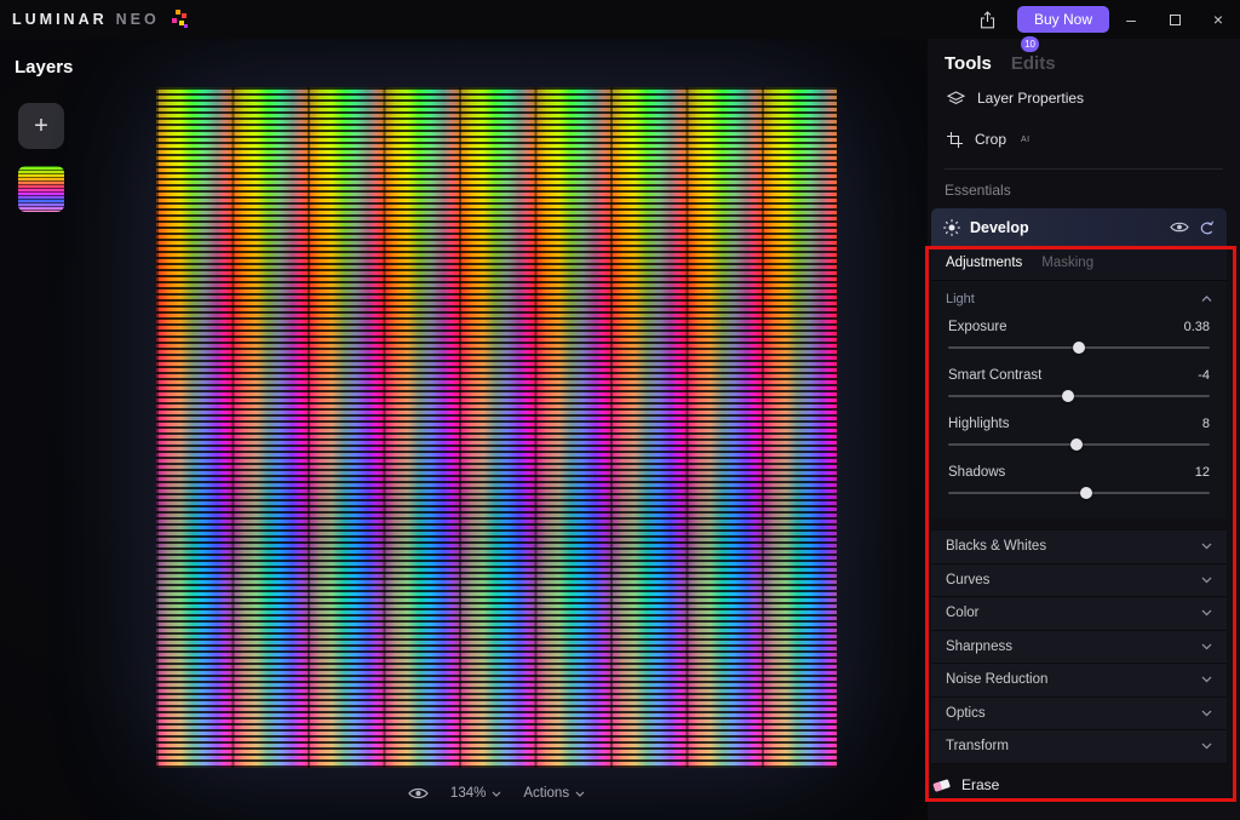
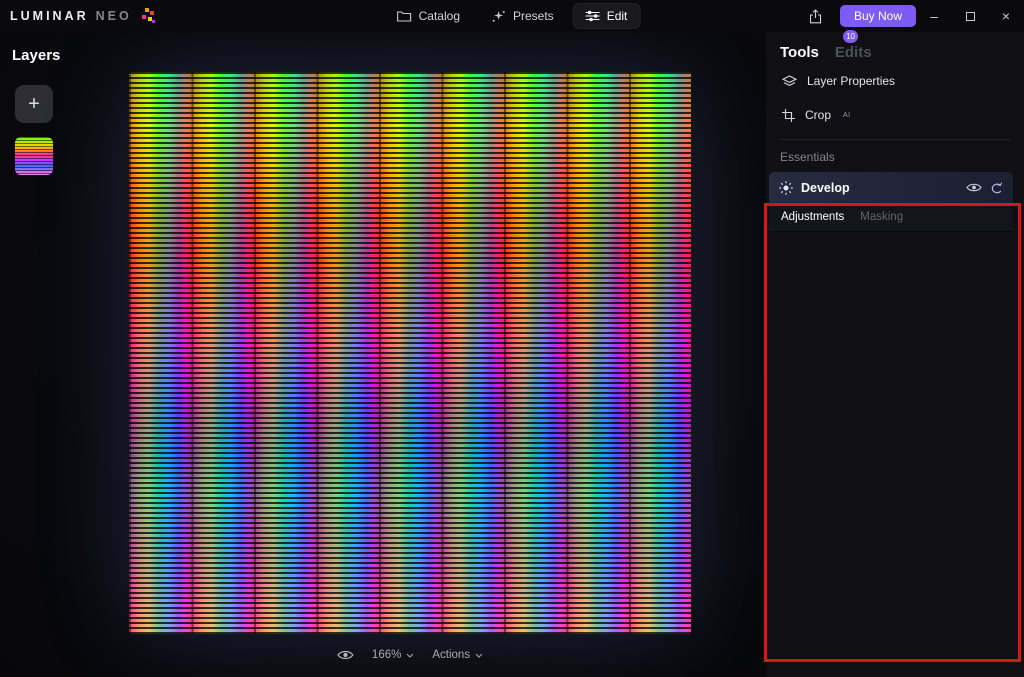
  LUMINAR
  NEO
+ Catalog
+ Presets
+ Edit
  Buy Now
  –
  ×
  10
  Layers
  +
- 134%
+ 166%
  Actions
  Tools
  Edits
  Layer Properties
  Crop
  Essentials
  Develop
  Adjustments
  Masking
- Light
- Exposure
- 0.38
- Smart Contrast
- -4
- Highlights
- 8
- Shadows
- 12
- Blacks & Whites
- Curves
- Color
- Sharpness
- Noise Reduction
- Optics
- Transform
- Erase
